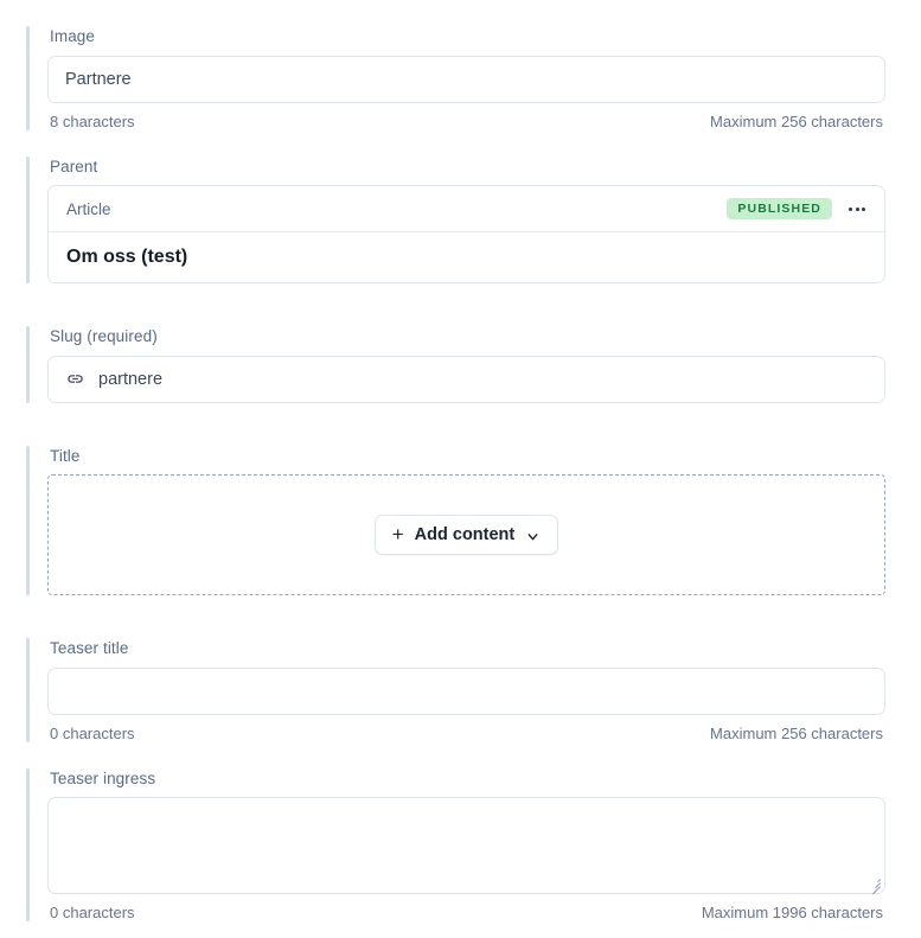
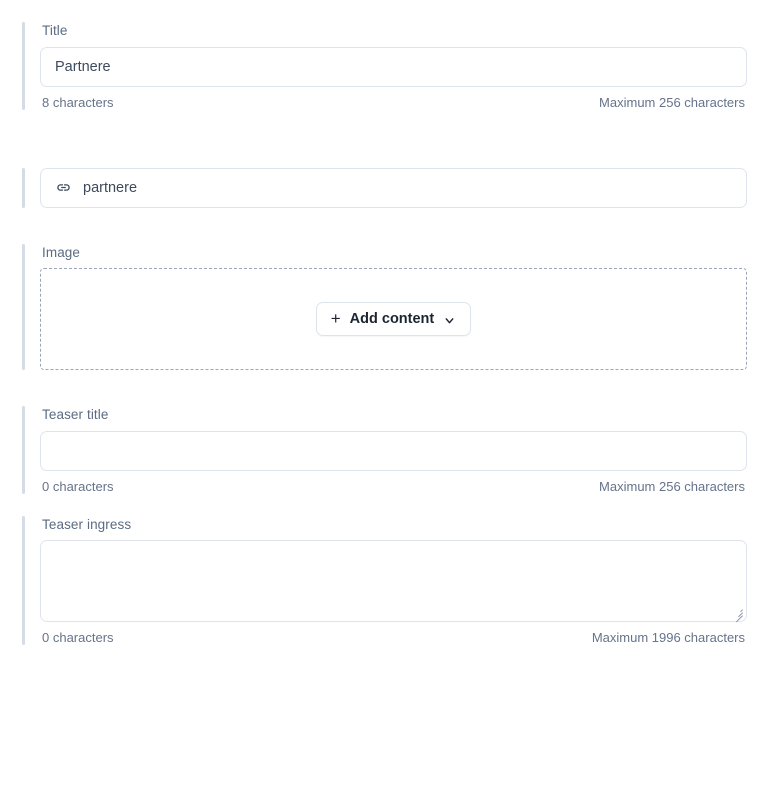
- Image
+ Title
  Partnere
  8 characters
  Maximum 256 characters
- Parent
- Article
- PUBLISHED
- Om oss (test)
- Slug (required)
  partnere
- Title
+ Image
  +
  Add content
  Teaser title
  0 characters
  Maximum 256 characters
  Teaser ingress
  0 characters
  Maximum 1996 characters
